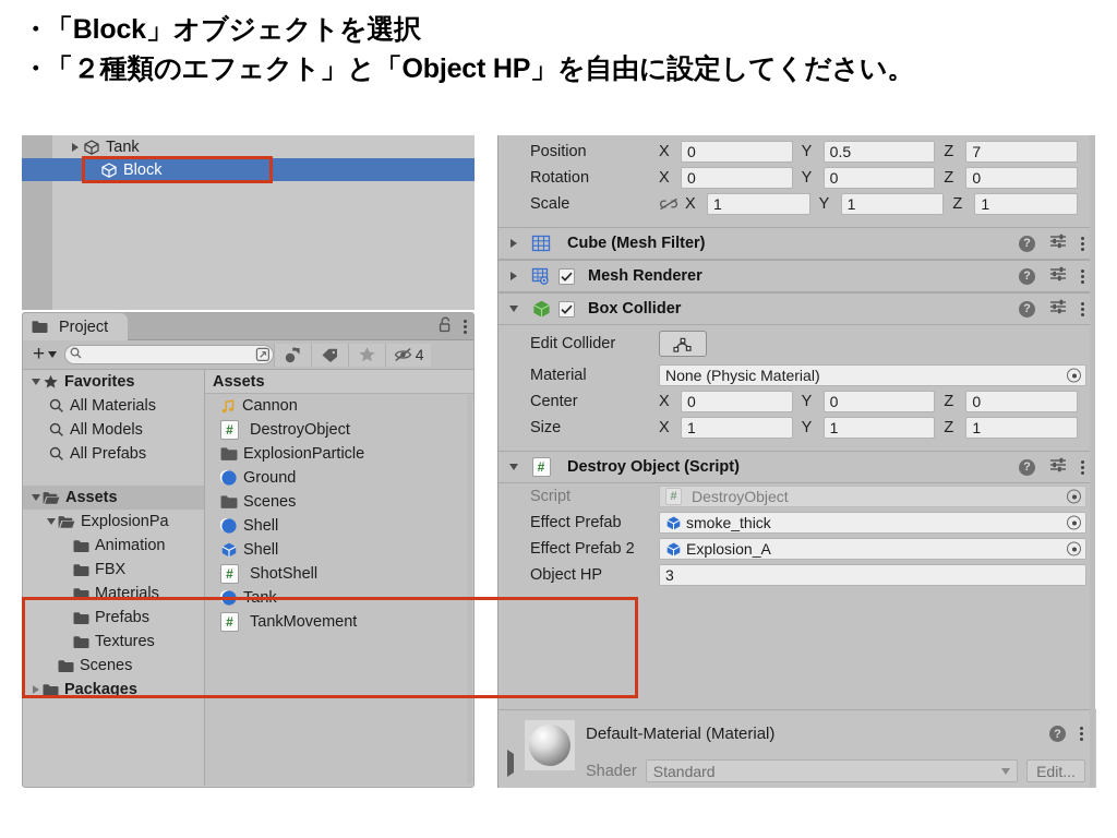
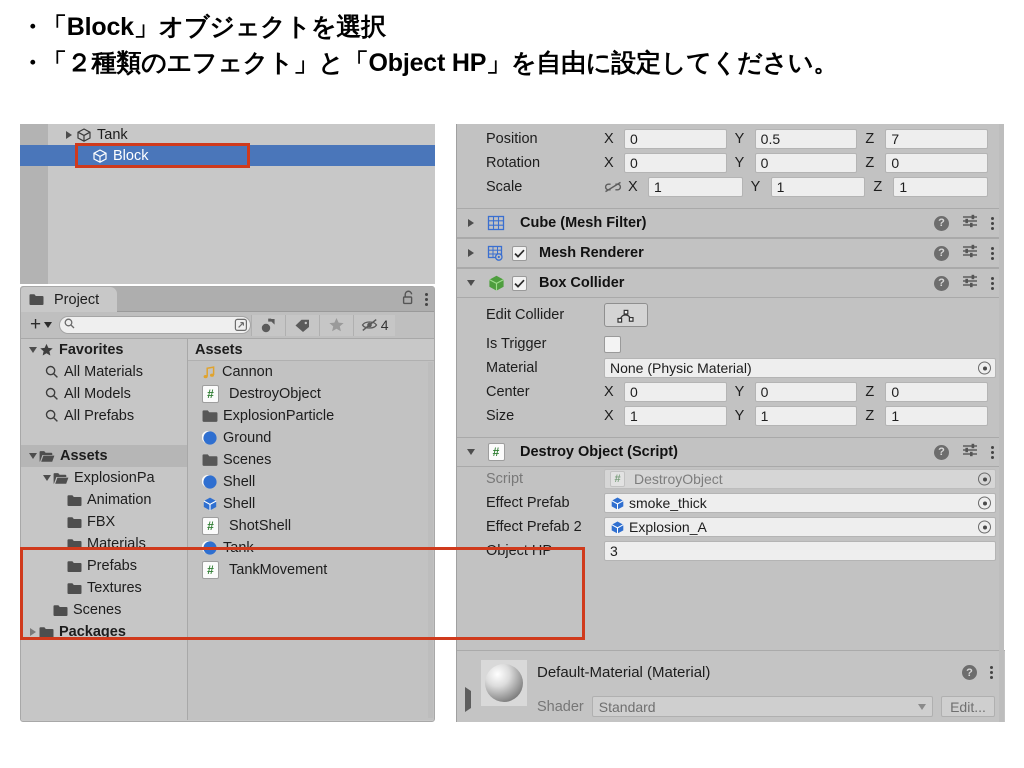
  ・
  「Block」オブジェクトを選択
  ・
  「２種類のエフェクト」と「Object HP」を自由に設定してください。
  Tank
  Block
  Project
  +
  4
  Favorites
  All Materials
  All Models
  All Prefabs
  Assets
  ExplosionPa
  Animation
  FBX
  Materials
  Prefabs
  Textures
  Scenes
  Packages
  Assets
  Cannon
  #
  DestroyObject
  ExplosionParticle
  Ground
  Scenes
  Shell
  Shell
  #
  ShotShell
  Tank
  #
  TankMovement
  Position
  X
  0
  Y
  0.5
  Z
  7
  Rotation
  X
  0
  Y
  0
  Z
  0
  Scale
  X
  1
  Y
  1
  Z
  1
  Cube (Mesh Filter)
  ?
  Mesh Renderer
  ?
  Box Collider
  ?
  Edit Collider
+ Is Trigger
  Material
  None (Physic Material)
  Center
  X
  0
  Y
  0
  Z
  0
  Size
  X
  1
  Y
  1
  Z
  1
  #
  Destroy Object (Script)
  ?
  Script
  #
  DestroyObject
  Effect Prefab
  smoke_thick
  Effect Prefab 2
  Explosion_A
  Object HP
  3
  Default-Material (Material)
  ?
  Shader
  Standard
  Edit...
